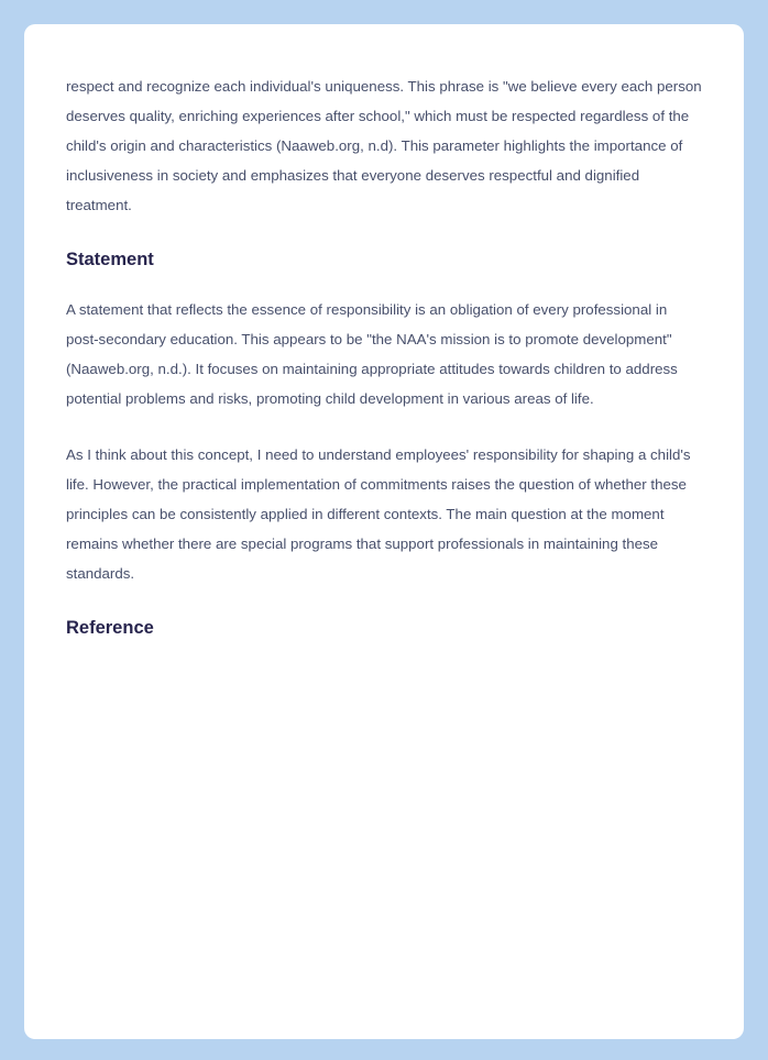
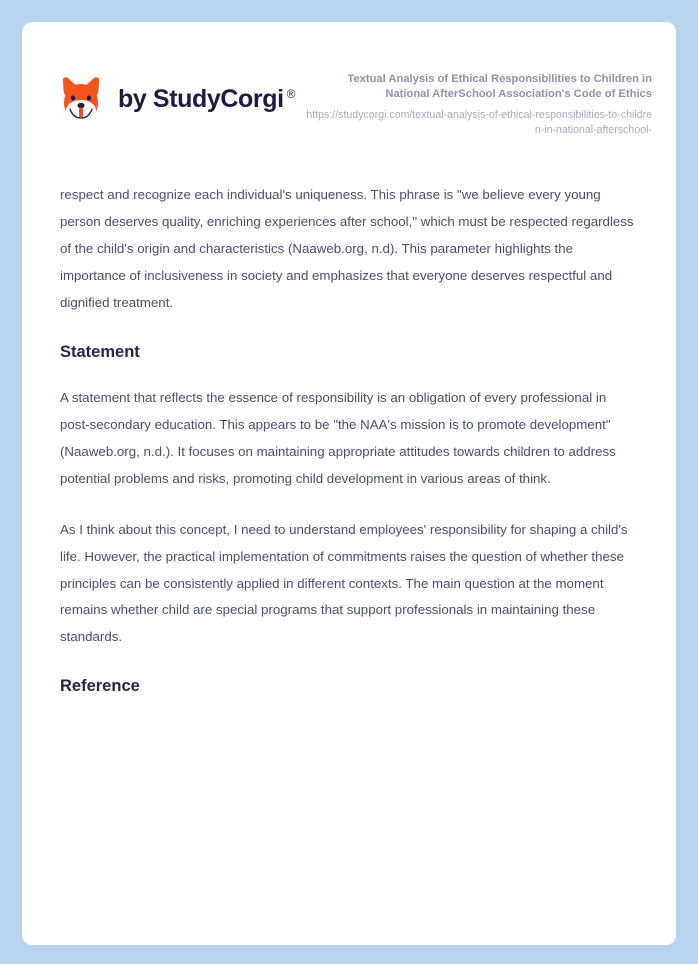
+ by StudyCorgi
+ ®
+ Textual Analysis of Ethical Responsibilities to Children in National AfterSchool Association's Code of Ethics
+ https://studycorgi.com/textual-analysis-of-ethical-responsibilities-to-children-in-national-afterschool-
- respect and recognize each individual's uniqueness. This phrase is "we believe every each person deserves quality, enriching experiences after school," which must be respected regardless of the child's origin and characteristics (Naaweb.org, n.d). This parameter highlights the importance of inclusiveness in society and emphasizes that everyone deserves respectful and dignified treatment.
+ respect and recognize each individual's uniqueness. This phrase is "we believe every young person deserves quality, enriching experiences after school," which must be respected regardless of the child's origin and characteristics (Naaweb.org, n.d). This parameter highlights the importance of inclusiveness in society and emphasizes that everyone deserves respectful and dignified treatment.
  Statement
- A statement that reflects the essence of responsibility is an obligation of every professional in post-secondary education. This appears to be "the NAA's mission is to promote development" (Naaweb.org, n.d.). It focuses on maintaining appropriate attitudes towards children to address potential problems and risks, promoting child development in various areas of life.
+ A statement that reflects the essence of responsibility is an obligation of every professional in post-secondary education. This appears to be "the NAA's mission is to promote development" (Naaweb.org, n.d.). It focuses on maintaining appropriate attitudes towards children to address potential problems and risks, promoting child development in various areas of think.
- As I think about this concept, I need to understand employees' responsibility for shaping a child's life. However, the practical implementation of commitments raises the question of whether these principles can be consistently applied in different contexts. The main question at the moment remains whether there are special programs that support professionals in maintaining these standards.
+ As I think about this concept, I need to understand employees' responsibility for shaping a child's life. However, the practical implementation of commitments raises the question of whether these principles can be consistently applied in different contexts. The main question at the moment remains whether child are special programs that support professionals in maintaining these standards.
  Reference
